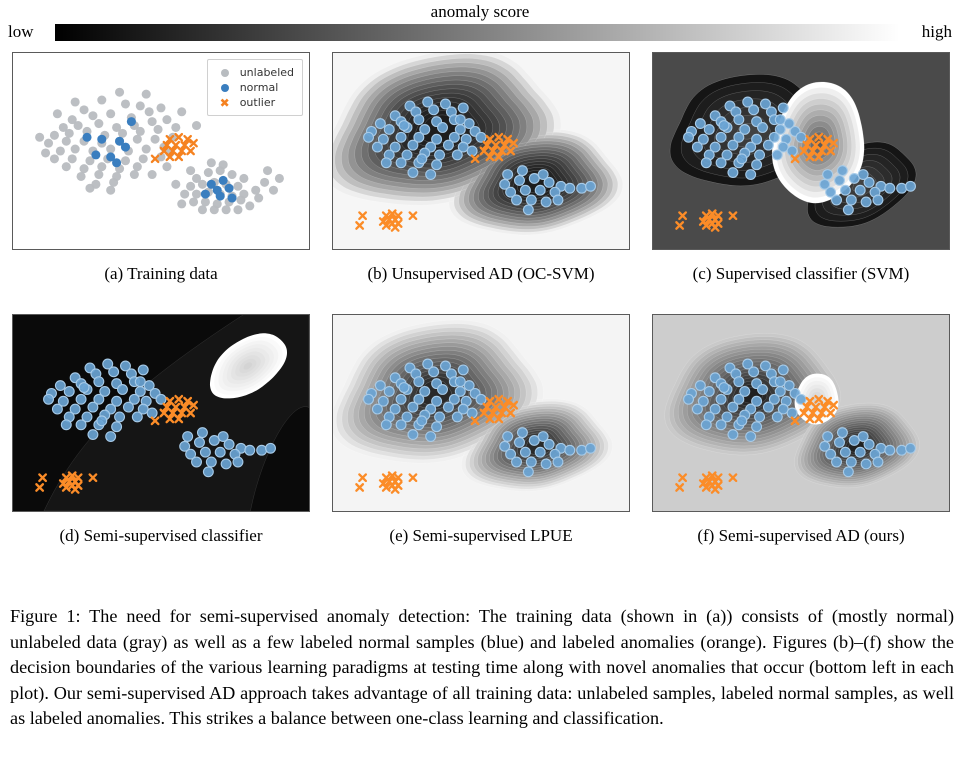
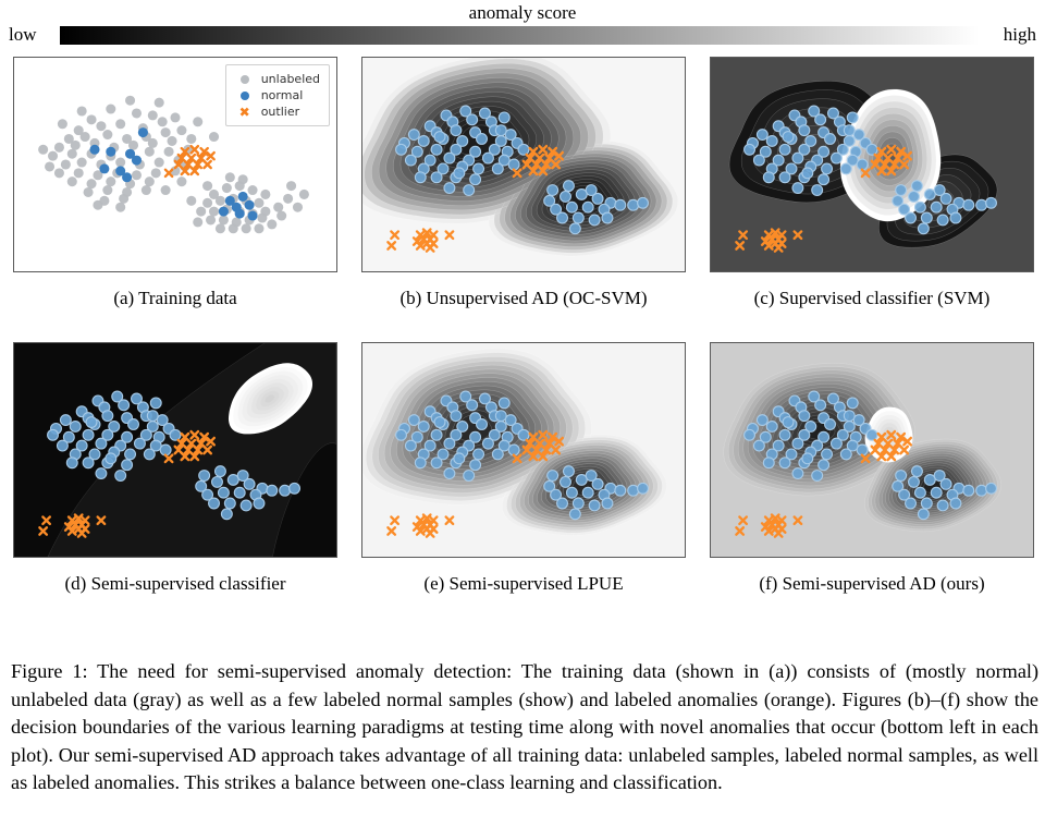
  anomaly score
  low
  high
  unlabeled
  normal
  ✖
  outlier
  (a) Training data
  (b) Unsupervised AD (OC-SVM)
  (c) Supervised classifier (SVM)
  (d) Semi-supervised classifier
  (e) Semi-supervised LPUE
  (f) Semi-supervised AD (ours)
- Figure 1: The need for semi-supervised anomaly detection: The training data (shown in (a)) consists of (mostly normal) unlabeled data (gray) as well as a few labeled normal samples (blue) and labeled anomalies (orange). Figures (b)–(f) show the decision boundaries of the various learning paradigms at testing time along with novel anomalies that occur (bottom left in each plot). Our semi-supervised AD approach takes advantage of all training data: unlabeled samples, labeled normal samples, as well as labeled anomalies. This strikes a balance between one-class learning and classification.
+ Figure 1: The need for semi-supervised anomaly detection: The training data (shown in (a)) consists of (mostly normal) unlabeled data (gray) as well as a few labeled normal samples (show) and labeled anomalies (orange). Figures (b)–(f) show the decision boundaries of the various learning paradigms at testing time along with novel anomalies that occur (bottom left in each plot). Our semi-supervised AD approach takes advantage of all training data: unlabeled samples, labeled normal samples, as well as labeled anomalies. This strikes a balance between one-class learning and classification.
